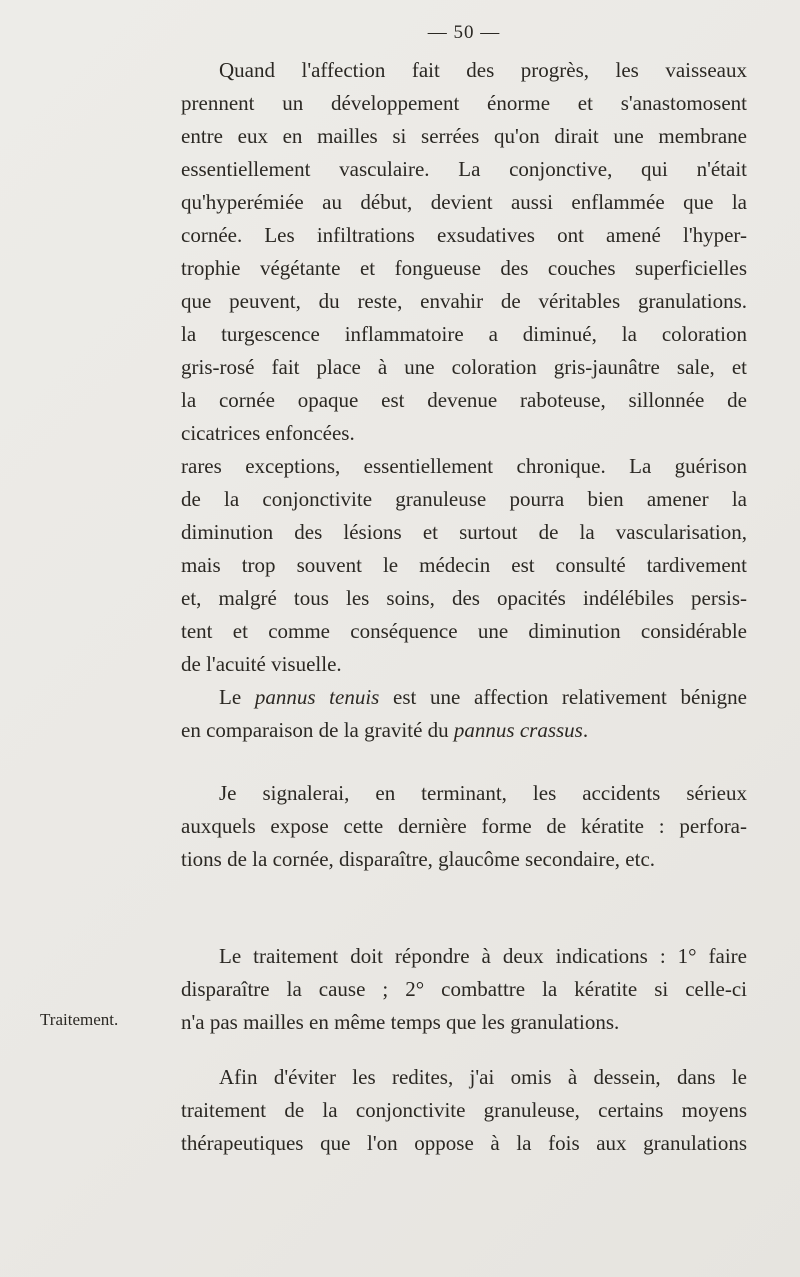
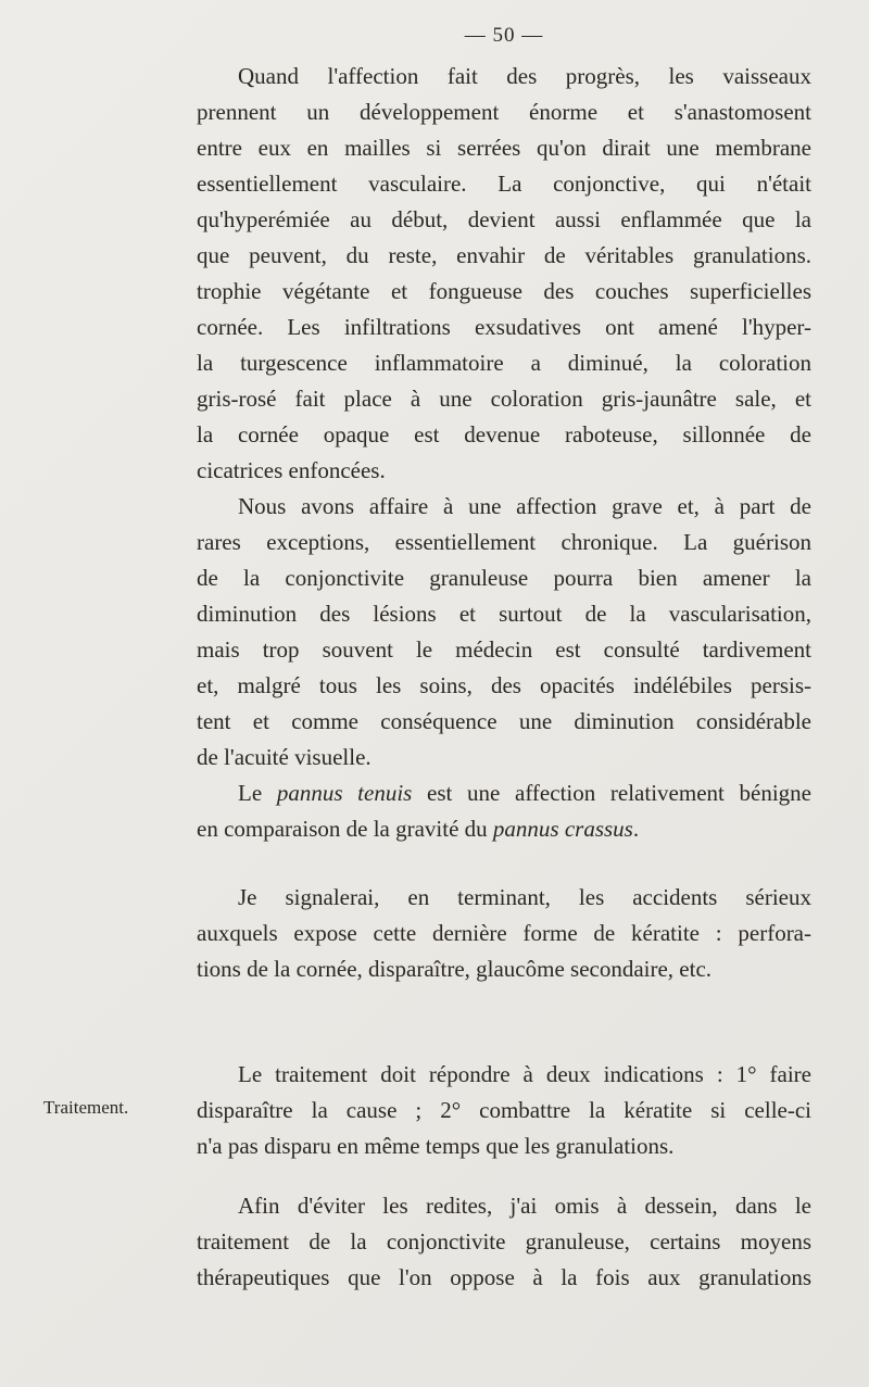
  — 50 —
  Traitement.
  Quand l'affection fait des progrès, les vaisseaux
  prennent un développement énorme et s'anastomosent
  entre eux en mailles si serrées qu'on dirait une membrane
  essentiellement vasculaire. La conjonctive, qui n'était
  qu'hyperémiée au début, devient aussi enflammée que la
- cornée. Les infiltrations exsudatives ont amené l'hyper-
+ que peuvent, du reste, envahir de véritables granulations.
  trophie végétante et fongueuse des couches superficielles
- que peuvent, du reste, envahir de véritables granulations.
+ cornée. Les infiltrations exsudatives ont amené l'hyper-
  la turgescence inflammatoire a diminué, la coloration
  gris-rosé fait place à une coloration gris-jaunâtre sale, et
  la cornée opaque est devenue raboteuse, sillonnée de
  cicatrices enfoncées.
+ Nous avons affaire à une affection grave et, à part de
  rares exceptions, essentiellement chronique. La guérison
  de la conjonctivite granuleuse pourra bien amener la
  diminution des lésions et surtout de la vascularisation,
  mais trop souvent le médecin est consulté tardivement
  et, malgré tous les soins, des opacités indélébiles persis-
  tent et comme conséquence une diminution considérable
  de l'acuité visuelle.
  Le pannus tenuis est une affection relativement bénigne
  en comparaison de la gravité du pannus crassus.
  Je signalerai, en terminant, les accidents sérieux
  auxquels expose cette dernière forme de kératite : perfora-
  tions de la cornée, disparaître, glaucôme secondaire, etc.
  Le traitement doit répondre à deux indications : 1° faire
  disparaître la cause ; 2° combattre la kératite si celle-ci
- n'a pas mailles en même temps que les granulations.
+ n'a pas disparu en même temps que les granulations.
  Afin d'éviter les redites, j'ai omis à dessein, dans le
  traitement de la conjonctivite granuleuse, certains moyens
  thérapeutiques que l'on oppose à la fois aux granulations
